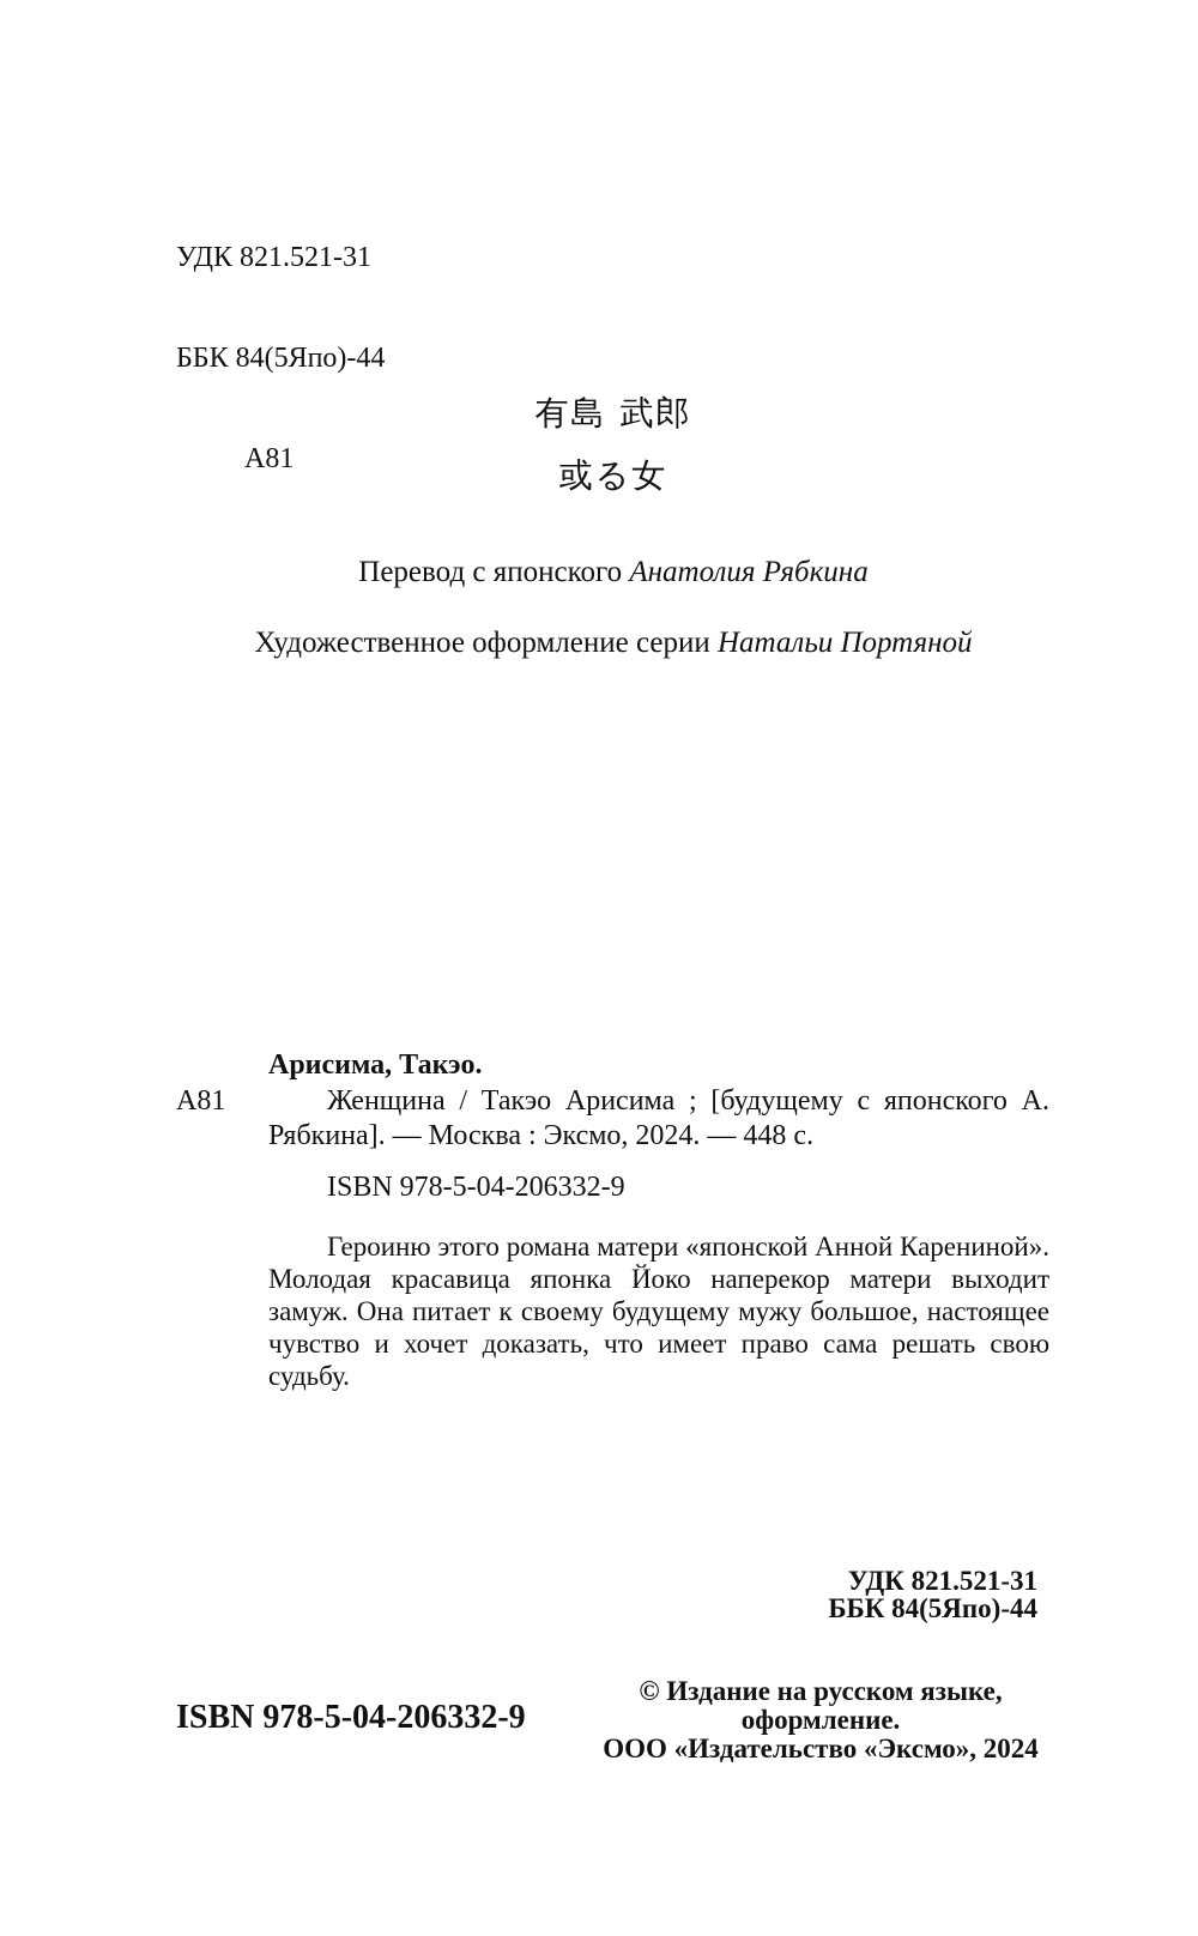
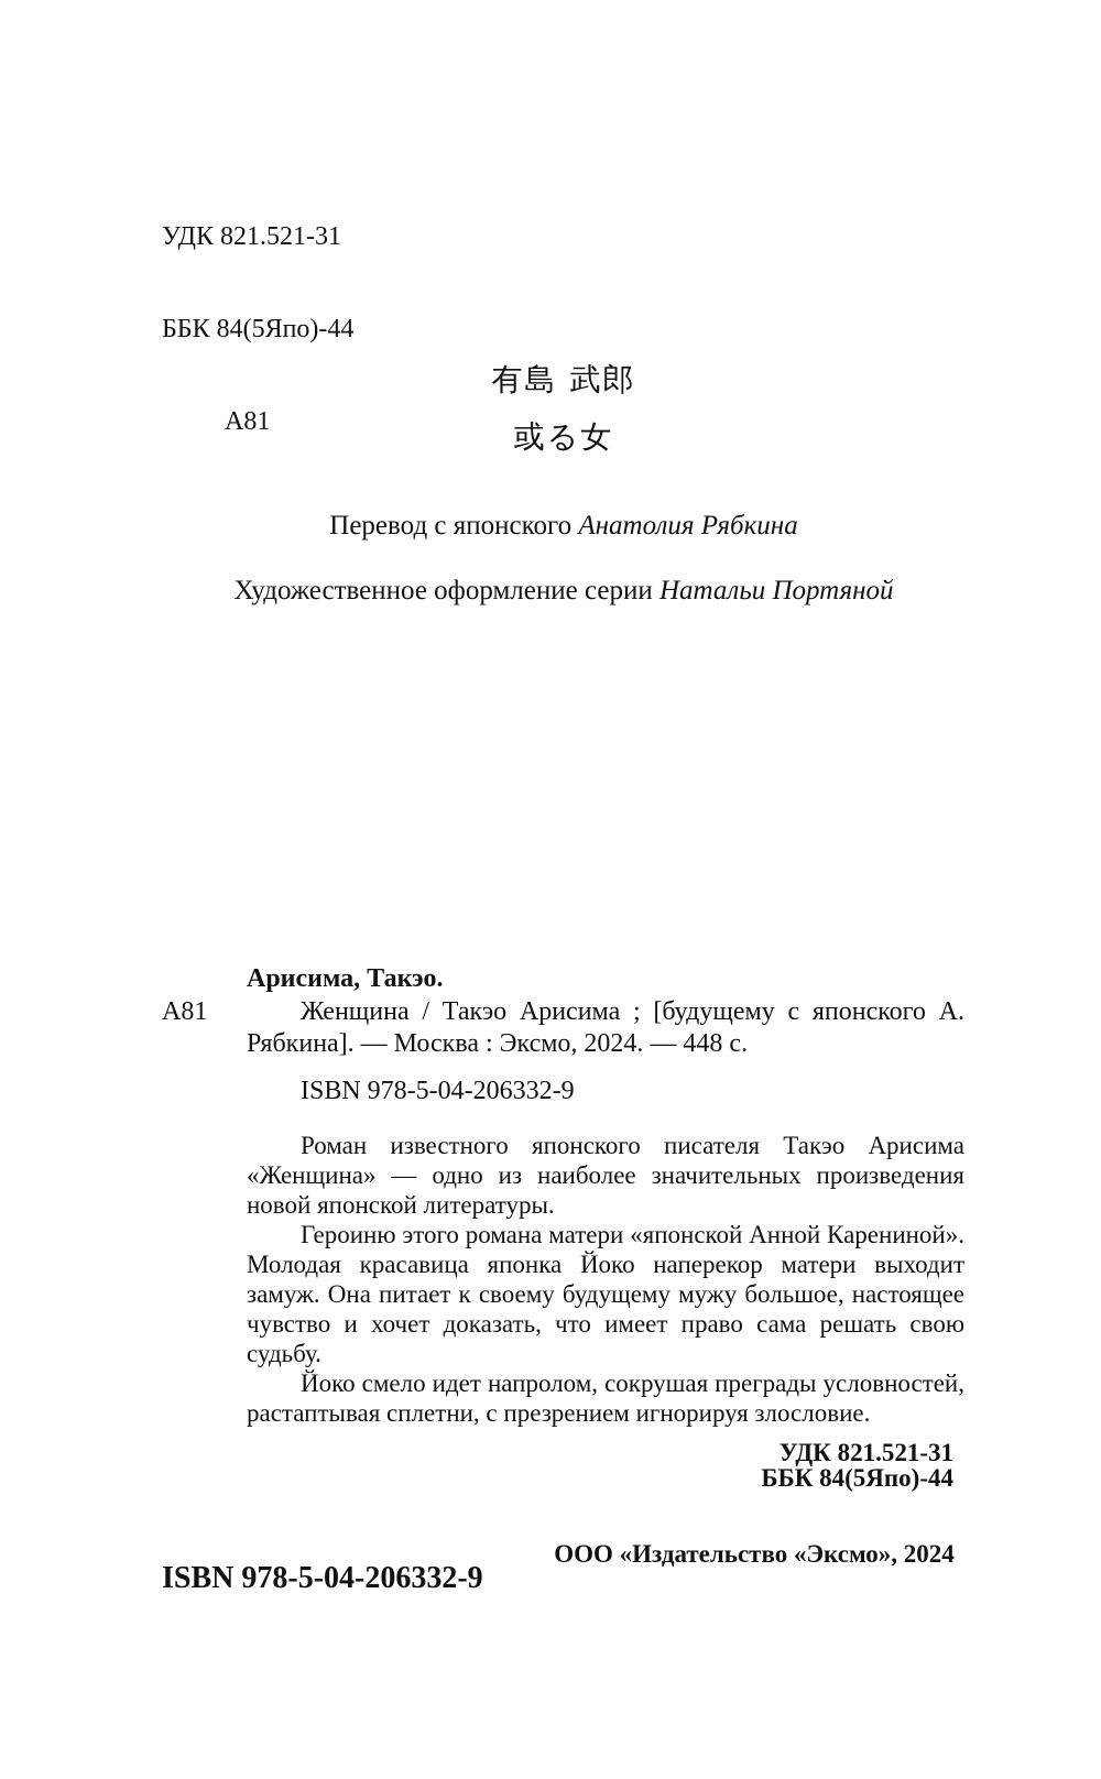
  УДК 821.521-31
  ББК 84(5Япо)-44
  А81
  有島 武郎
  或る女
  Перевод с японского Анатолия Рябкина
  Художественное оформление серии Натальи Портяной
  Арисима, Такэо.
  А81
  Женщина / Такэо Арисима ; [будущему с японского А. Рябкина]. — Москва : Эксмо, 2024. — 448 с.
  ISBN 978-5-04-206332-9
+ Роман известного японского писателя Такэо Арисима «Женщина» — одно из наиболее значительных произведения новой японской литературы.
  Героиню этого романа матери «японской Анной Карениной». Молодая красавица японка Йоко наперекор матери выходит замуж. Она питает к своему будущему мужу большое, настоящее чувство и хочет доказать, что имеет право сама решать свою судьбу.
+ Йоко смело идет напролом, сокрушая преграды условностей, растаптывая сплетни, с презрением игнорируя злословие.
  УДК 821.521-31
  ББК 84(5Япо)-44
  ISBN 978-5-04-206332-9
- © Издание на русском языке, оформление.
  ООО «Издательство «Эксмо», 2024
